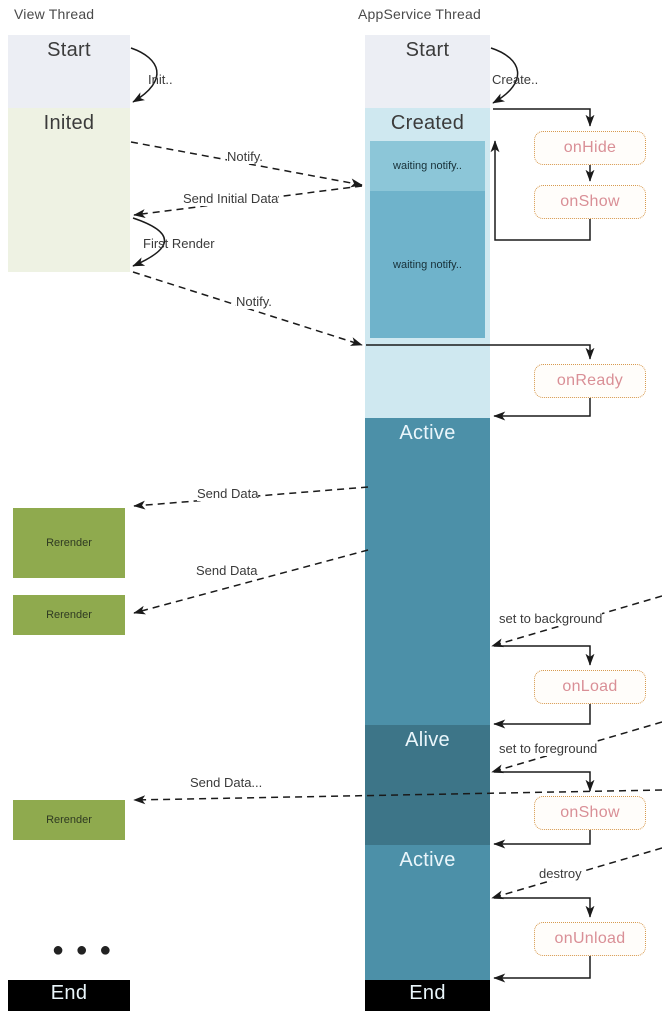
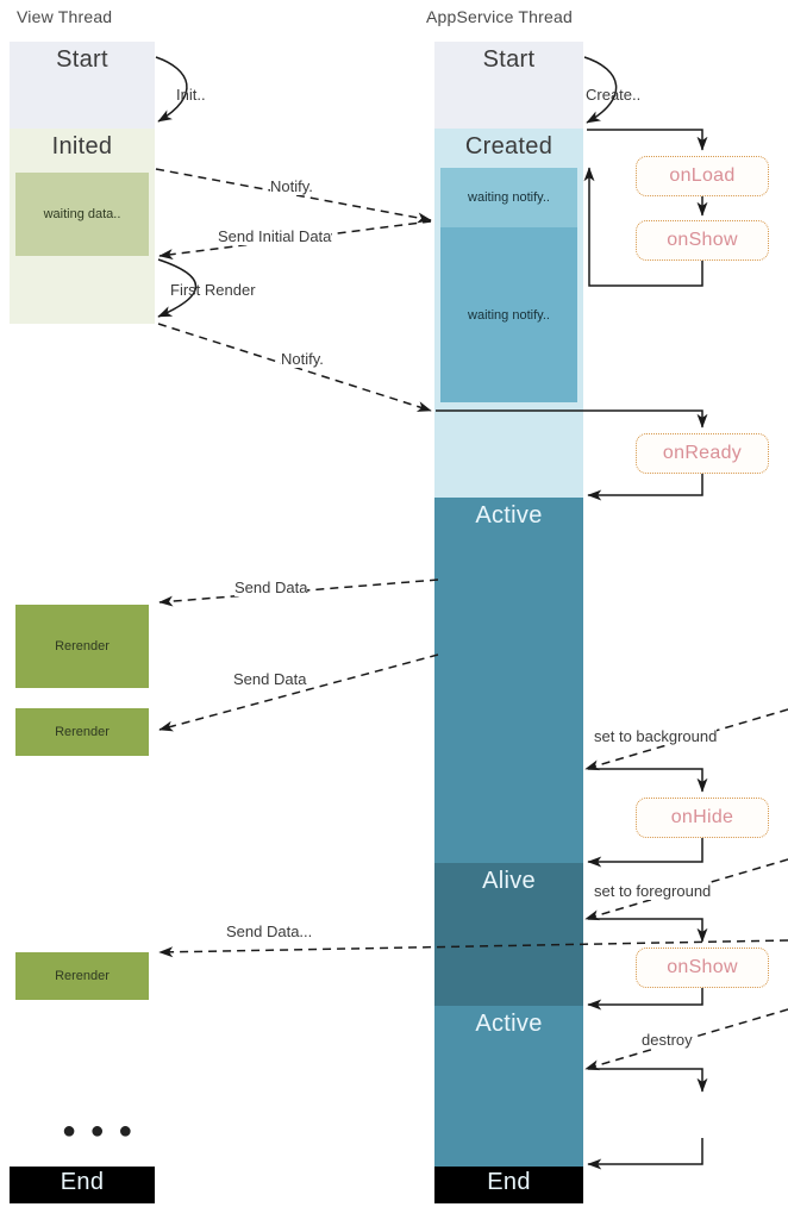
  View Thread
  AppService Thread
  Start
  Inited
  End
+ waiting data..
  Rerender
  Rerender
  Rerender
  ● ● ●
  Start
  Created
  Active
  Alive
  Active
  End
  waiting notify..
  waiting notify..
- onHide
+ onLoad
  onShow
  onReady
- onLoad
+ onHide
  onShow
- onUnload
  Init..
  Create..
  Notify.
  Send Initial Data
  First Render
  Notify.
  Send Data
  Send Data
  set to background
  set to foreground
  Send Data...
  destroy
